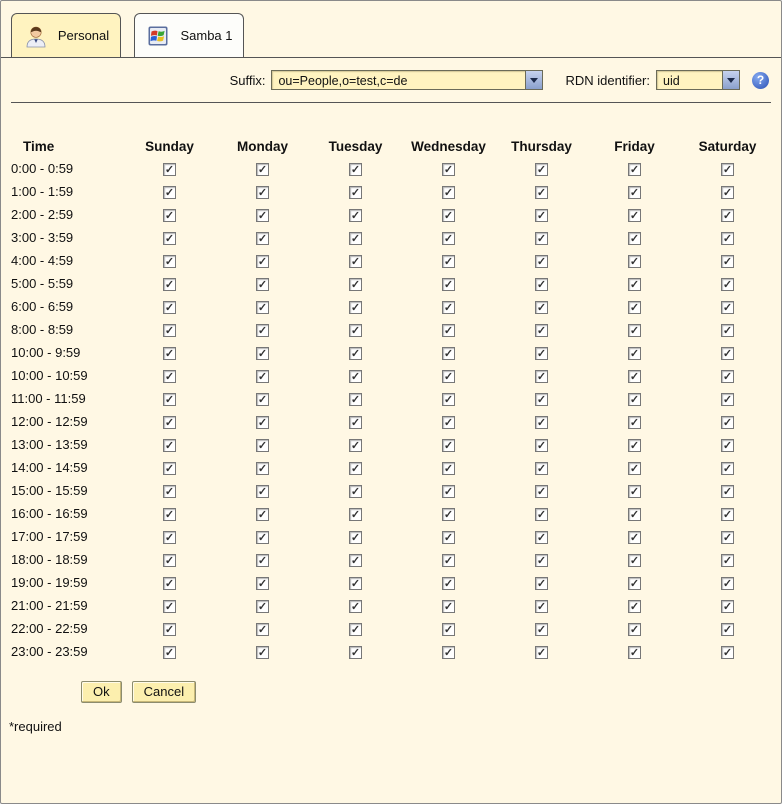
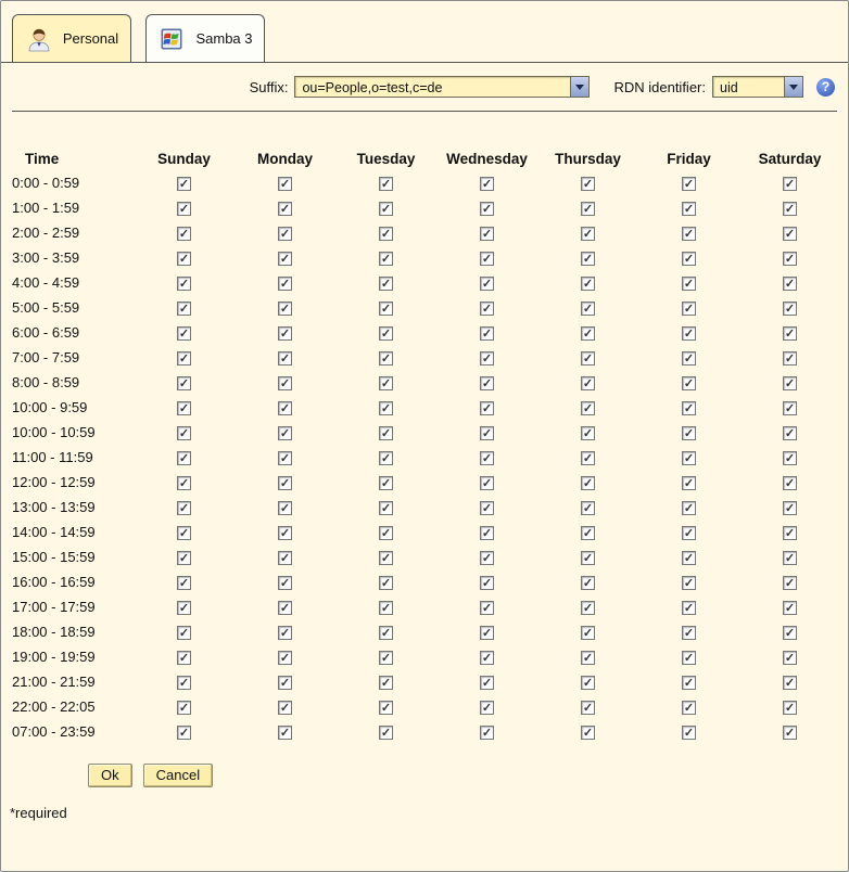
  Personal
- Samba 1
+ Samba 3
  Suffix:
  ou=People,o=test,c=de
  RDN identifier:
  uid
  ?
  Time	Sunday	Monday	Tuesday	Wednesday	Thursday	Friday	Saturday
  0:00 - 0:59	✓	✓	✓	✓	✓	✓	✓
  1:00 - 1:59	✓	✓	✓	✓	✓	✓	✓
  2:00 - 2:59	✓	✓	✓	✓	✓	✓	✓
  3:00 - 3:59	✓	✓	✓	✓	✓	✓	✓
  4:00 - 4:59	✓	✓	✓	✓	✓	✓	✓
  5:00 - 5:59	✓	✓	✓	✓	✓	✓	✓
  6:00 - 6:59	✓	✓	✓	✓	✓	✓	✓
+ 7:00 - 7:59	✓	✓	✓	✓	✓	✓	✓
  8:00 - 8:59	✓	✓	✓	✓	✓	✓	✓
  10:00 - 9:59	✓	✓	✓	✓	✓	✓	✓
  10:00 - 10:59	✓	✓	✓	✓	✓	✓	✓
  11:00 - 11:59	✓	✓	✓	✓	✓	✓	✓
  12:00 - 12:59	✓	✓	✓	✓	✓	✓	✓
  13:00 - 13:59	✓	✓	✓	✓	✓	✓	✓
  14:00 - 14:59	✓	✓	✓	✓	✓	✓	✓
  15:00 - 15:59	✓	✓	✓	✓	✓	✓	✓
  16:00 - 16:59	✓	✓	✓	✓	✓	✓	✓
  17:00 - 17:59	✓	✓	✓	✓	✓	✓	✓
  18:00 - 18:59	✓	✓	✓	✓	✓	✓	✓
  19:00 - 19:59	✓	✓	✓	✓	✓	✓	✓
  21:00 - 21:59	✓	✓	✓	✓	✓	✓	✓
- 22:00 - 22:59	✓	✓	✓	✓	✓	✓	✓
+ 22:00 - 22:05	✓	✓	✓	✓	✓	✓	✓
- 23:00 - 23:59	✓	✓	✓	✓	✓	✓	✓
+ 07:00 - 23:59	✓	✓	✓	✓	✓	✓	✓
  Ok
  Cancel
  *required
